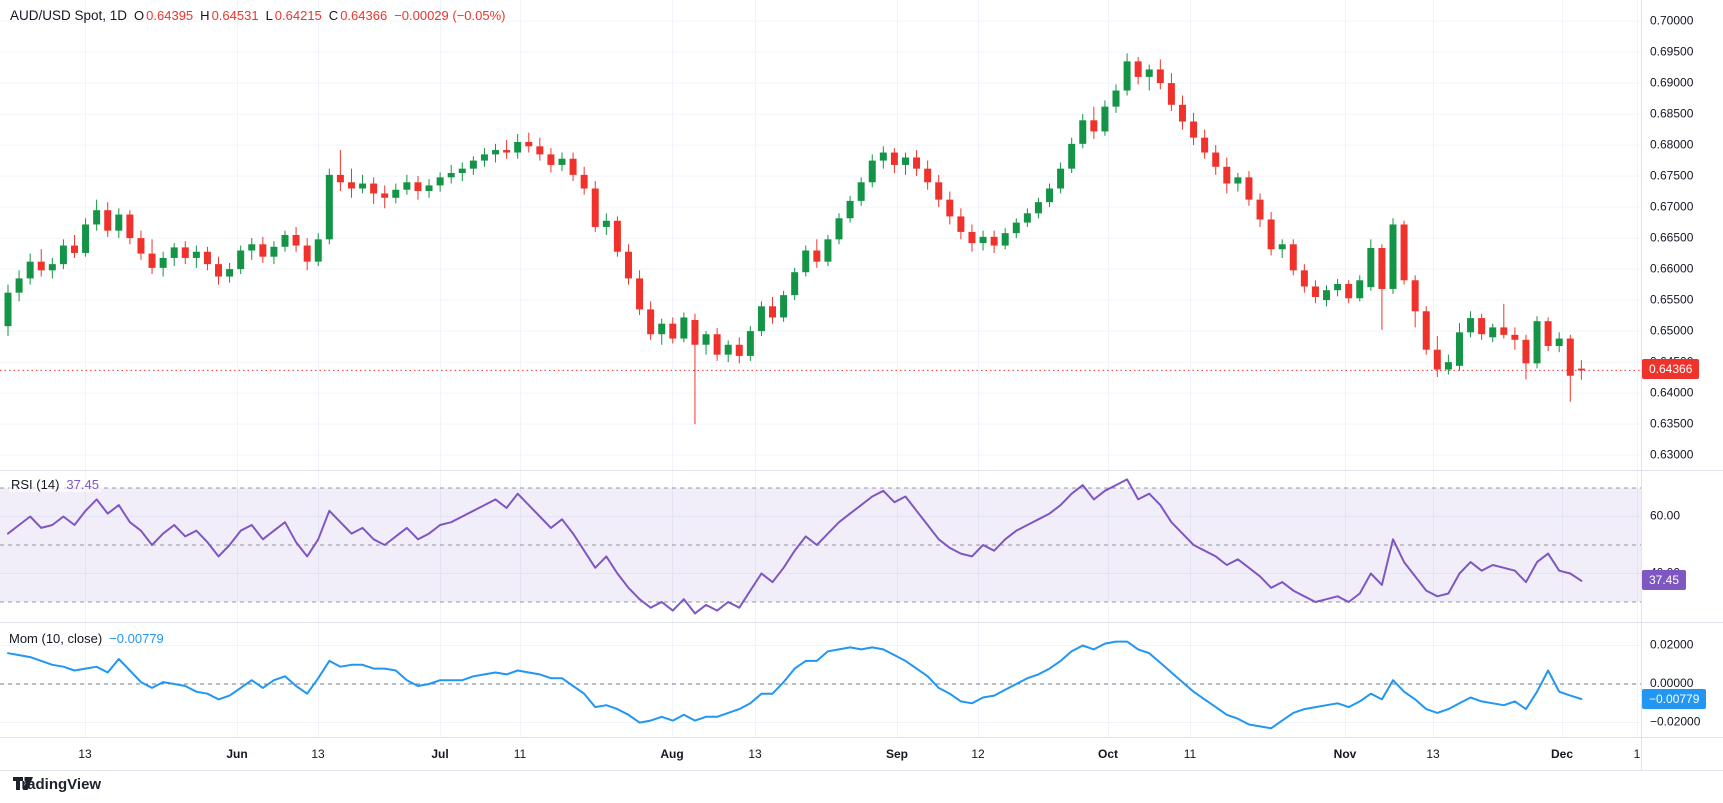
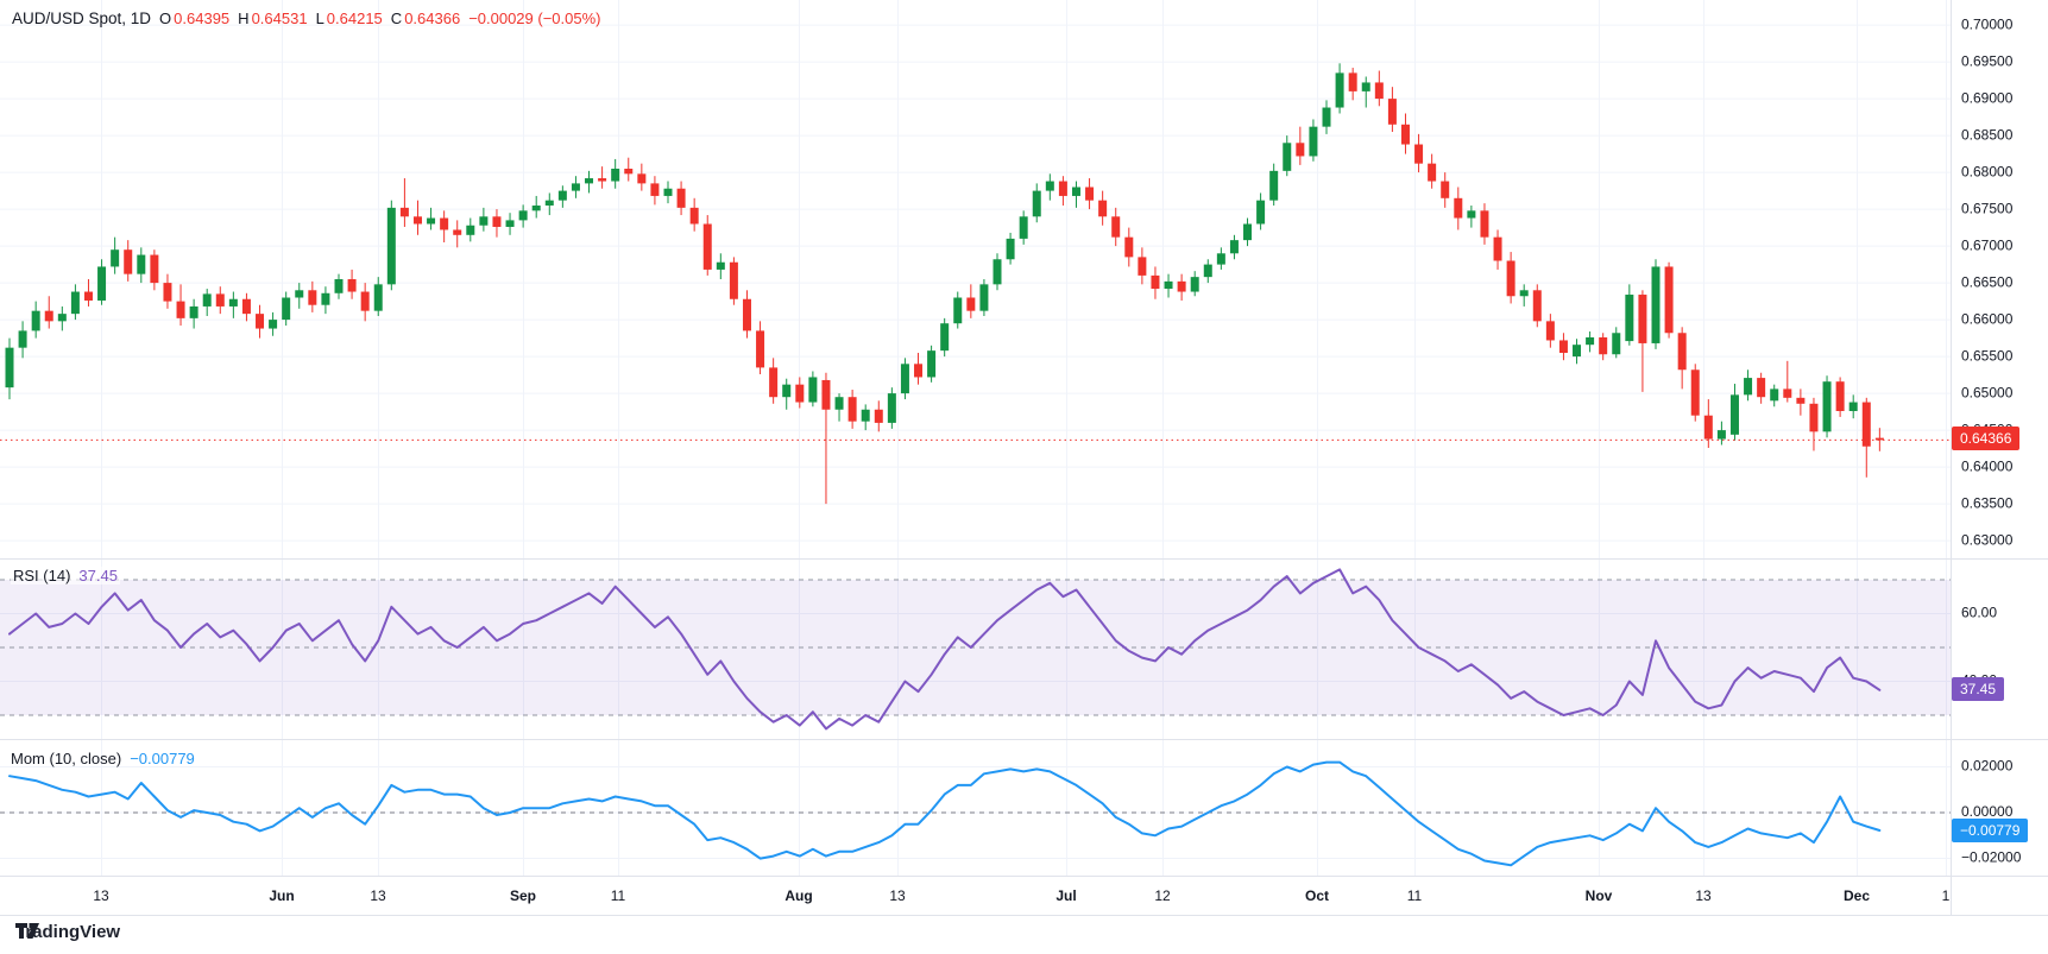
  0.70000
  0.69500
  0.69000
  0.68500
  0.68000
  0.67500
  0.67000
  0.66500
  0.66000
  0.65500
  0.65000
  0.64000
  0.63500
  0.63000
  60.00
  0.02000
  0.00000
  −0.02000
  13
  Jun
  13
- Jul
+ Sep
  11
  Aug
  13
- Sep
+ Jul
  12
  Oct
  11
  Nov
  13
  Dec
  1
  AUD/USD Spot, 1D
  O
  0.64395
  H
  0.64531
  L
  0.64215
  C
  0.64366
  −0.00029 (−0.05%)
  RSI (14)
  37.45
  Mom (10, close)
  −0.00779
  0.64366
  37.45
  −0.00779
  radingView
